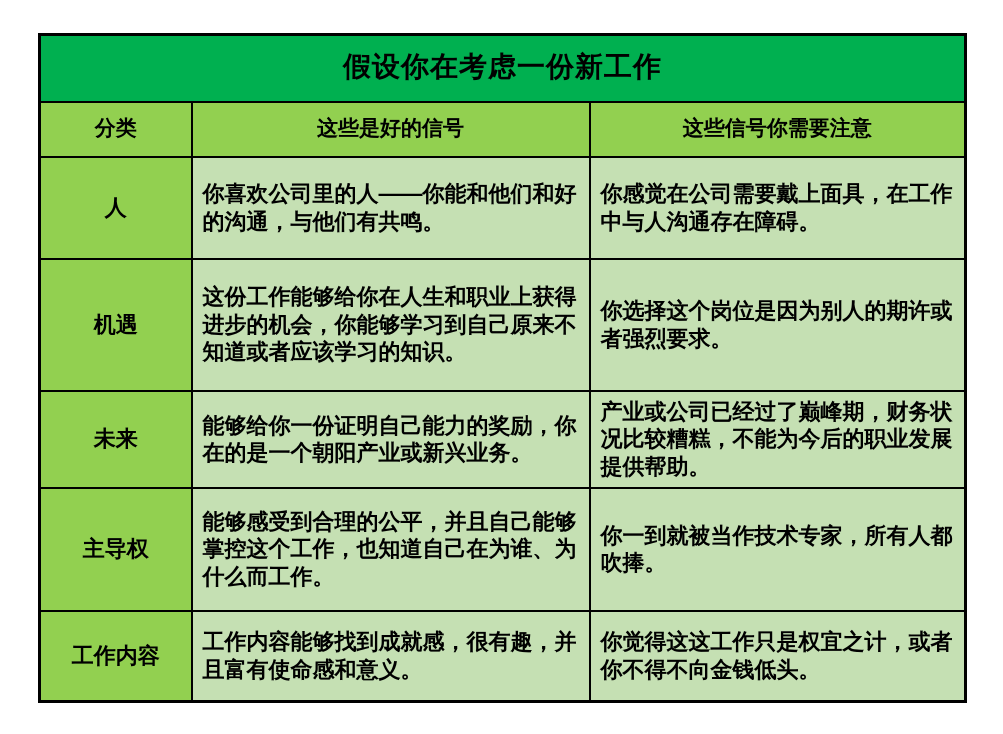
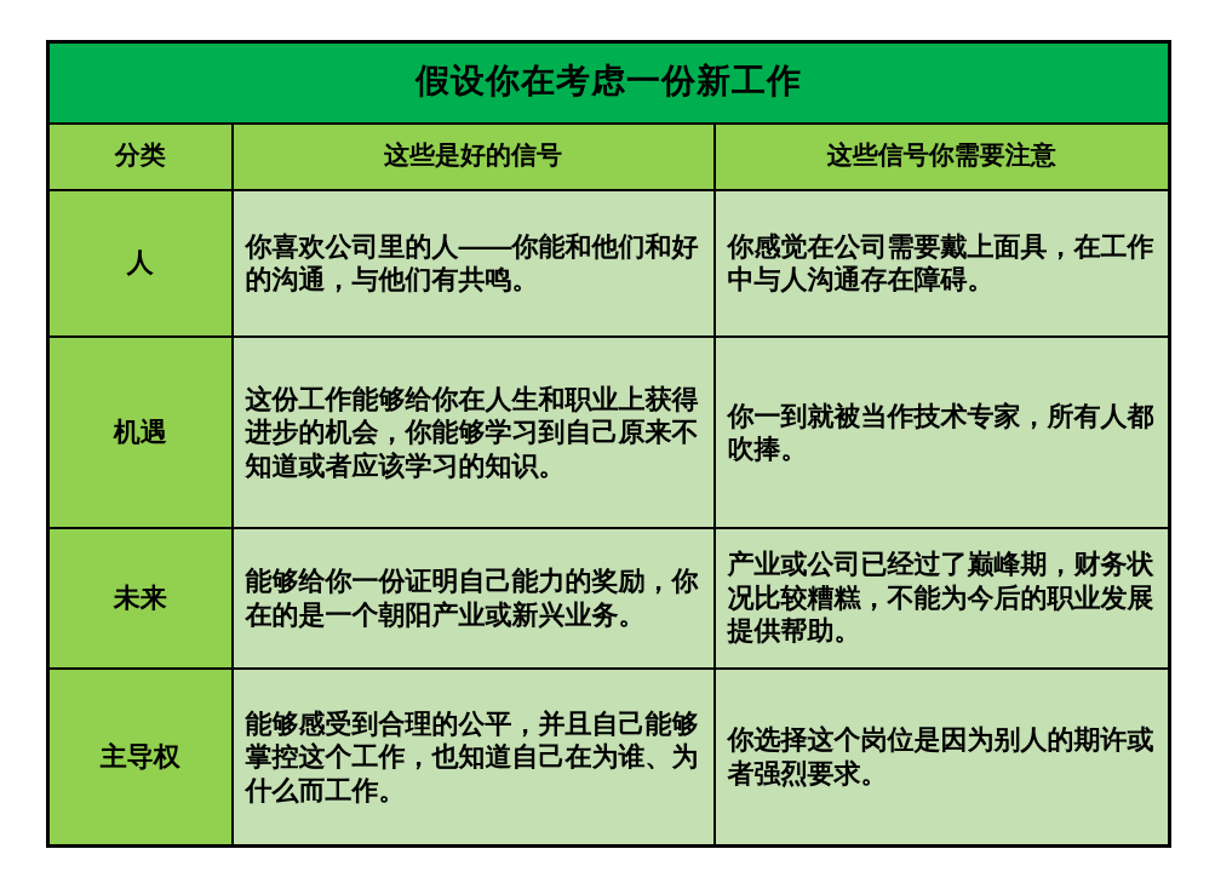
  假设你在考虑一份新工作
  分类	这些是好的信号	这些信号你需要注意
  人	你喜欢公司里的人——你能和他们和好的沟通，与他们有共鸣。	你感觉在公司需要戴上面具，在工作中与人沟通存在障碍。
- 机遇	这份工作能够给你在人生和职业上获得进步的机会，你能够学习到自己原来不知道或者应该学习的知识。	你选择这个岗位是因为别人的期许或者强烈要求。
+ 机遇	这份工作能够给你在人生和职业上获得进步的机会，你能够学习到自己原来不知道或者应该学习的知识。	你一到就被当作技术专家，所有人都吹捧。
  未来	能够给你一份证明自己能力的奖励，你在的是一个朝阳产业或新兴业务。	产业或公司已经过了巅峰期，财务状况比较糟糕，不能为今后的职业发展提供帮助。
- 主导权	能够感受到合理的公平，并且自己能够掌控这个工作，也知道自己在为谁、为什么而工作。	你一到就被当作技术专家，所有人都吹捧。
+ 主导权	能够感受到合理的公平，并且自己能够掌控这个工作，也知道自己在为谁、为什么而工作。	你选择这个岗位是因为别人的期许或者强烈要求。
- 工作内容	工作内容能够找到成就感，很有趣，并且富有使命感和意义。	你觉得这这工作只是权宜之计，或者你不得不向金钱低头。
